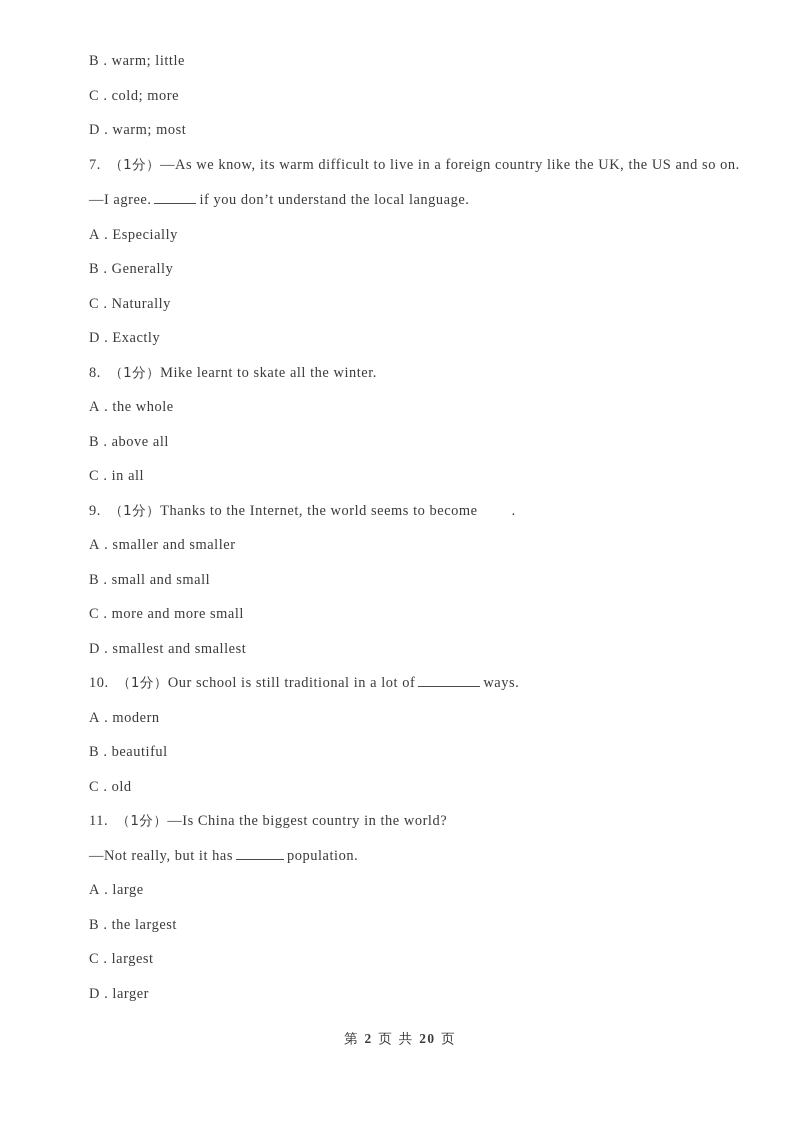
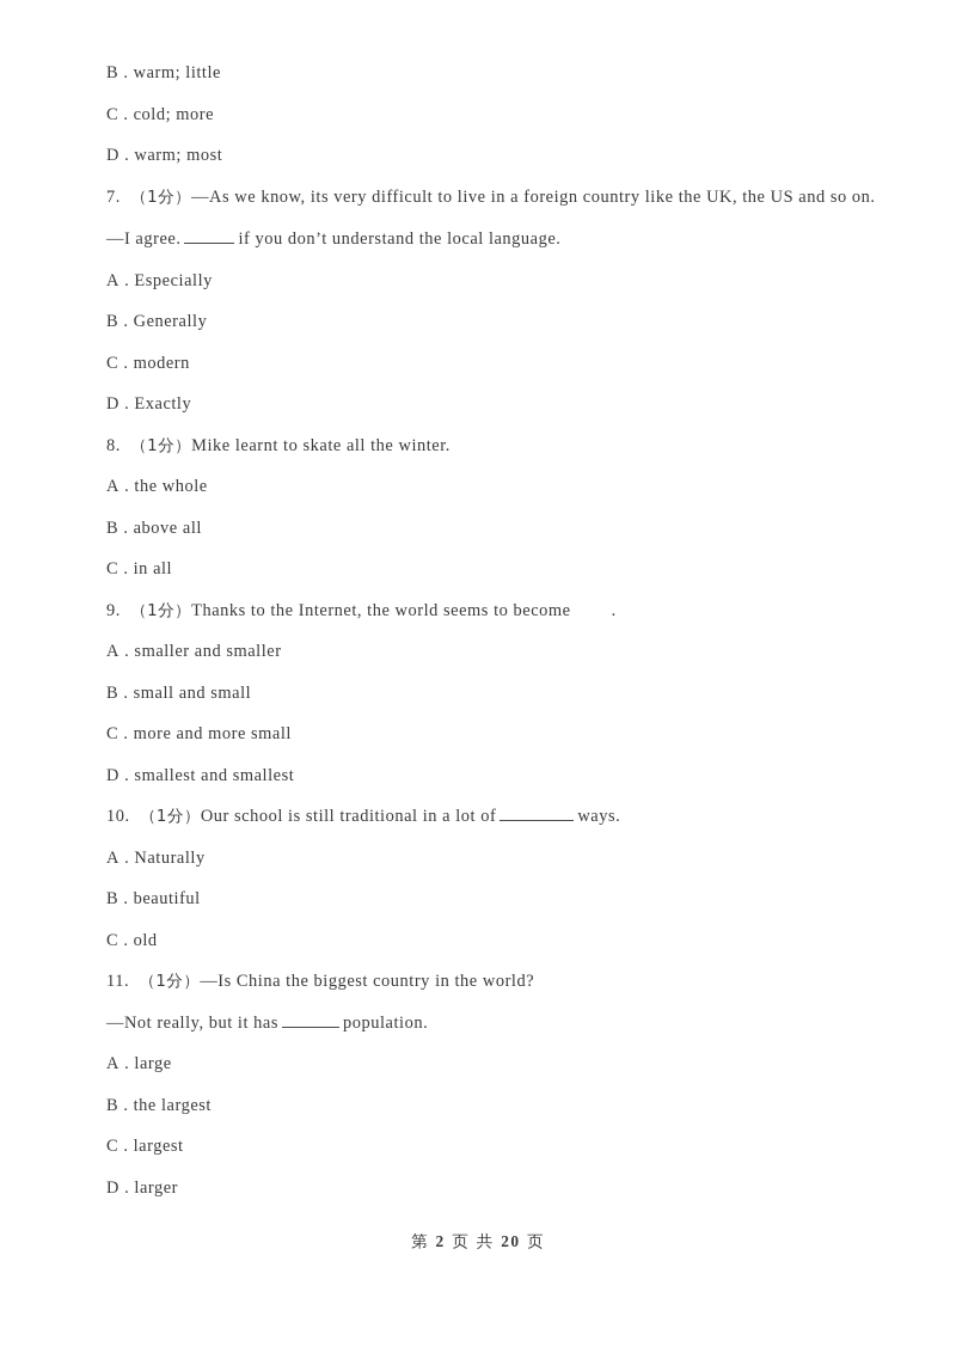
  B . warm; little
  C . cold; more
  D . warm; most
- 7. （1分）—As we know, its warm difficult to live in a foreign country like the UK, the US and so on.
+ 7. （1分）—As we know, its very difficult to live in a foreign country like the UK, the US and so on.
  —I agree. if you don’t understand the local language.
  A . Especially
  B . Generally
- C . Naturally
+ C . modern
  D . Exactly
  8. （1分）Mike learnt to skate all the winter.
  A . the whole
  B . above all
  C . in all
  9. （1分）Thanks to the Internet, the world seems to become .
  A . smaller and smaller
  B . small and small
  C . more and more small
  D . smallest and smallest
  10. （1分）Our school is still traditional in a lot of ways.
- A . modern
+ A . Naturally
  B . beautiful
  C . old
  11. （1分）—Is China the biggest country in the world?
  —Not really, but it has population.
  A . large
  B . the largest
  C . largest
  D . larger
  第 2 页 共 20 页
